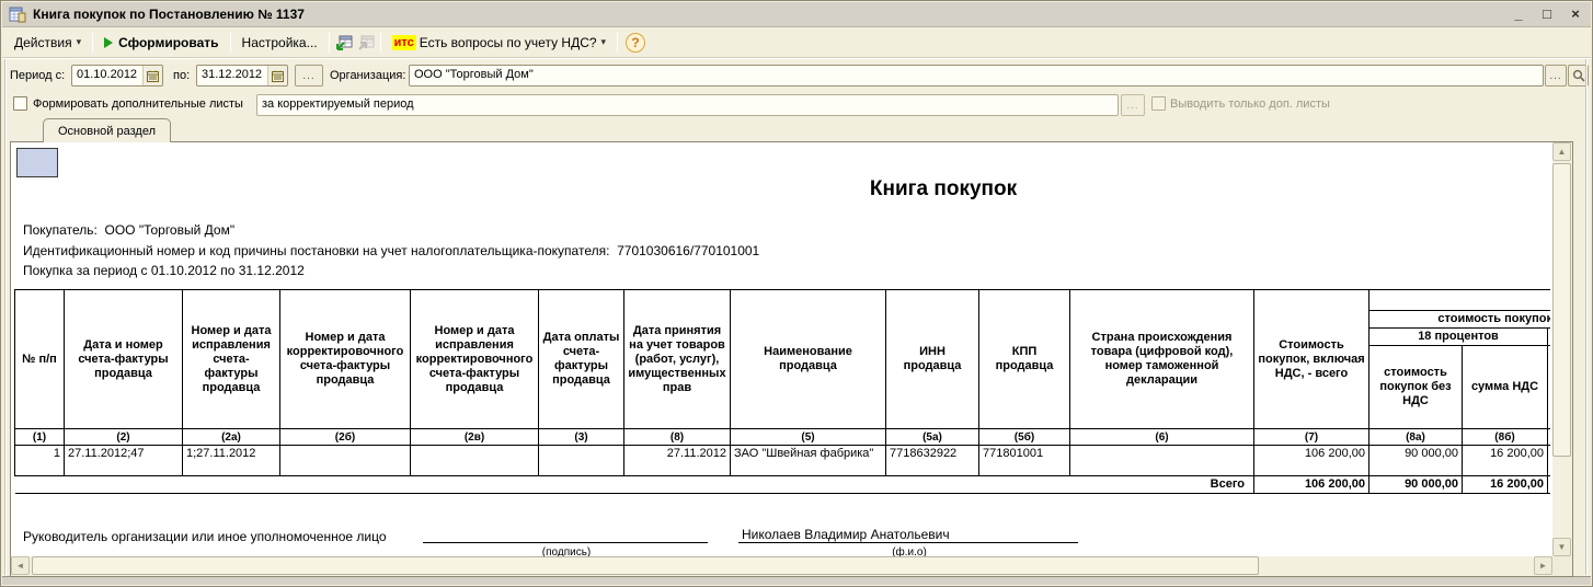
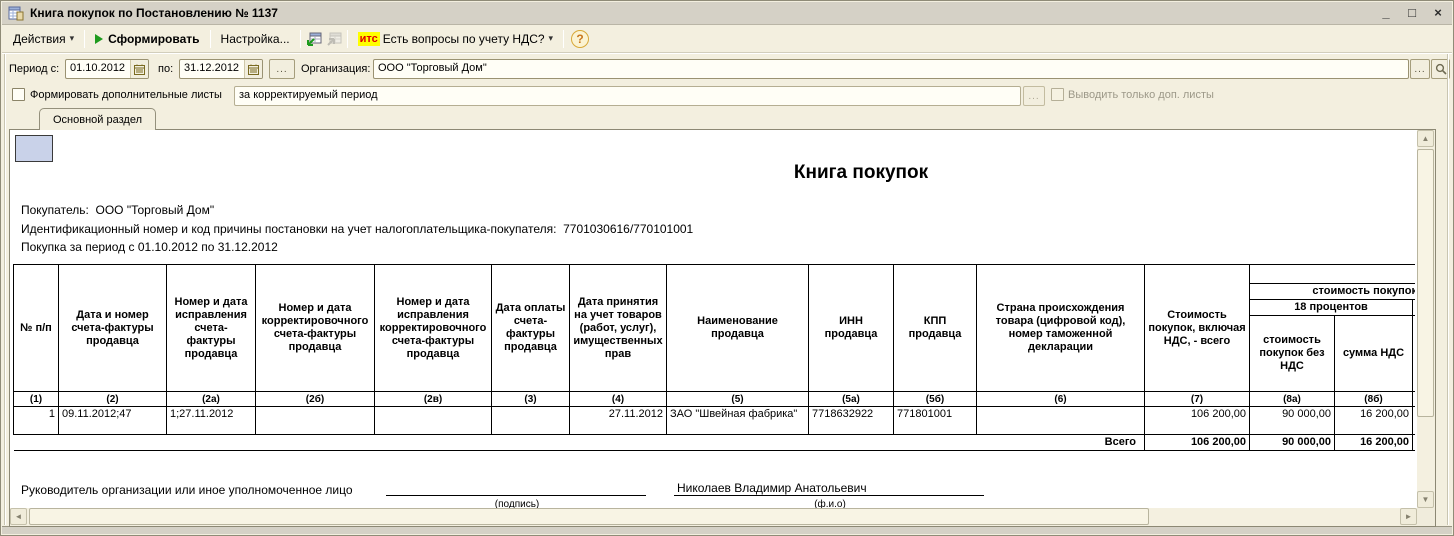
  Книга покупок по Постановлению № 1137
  _
  □
  ×
  Действия
  ▾
  Сформировать
  Настройка...
  итс
  Есть вопросы по учету НДС?
  ▾
  ?
  Период с:
  01.10.2012
  по:
  31.12.2012
  ...
  Организация:
  ООО "Торговый Дом"
  ...
  Формировать дополнительные листы
  за корректируемый период
  ...
  Выводить только доп. листы
  Основной раздел
  Книга покупок
  Покупатель: ООО "Торговый Дом"
  Идентификационный номер и код причины постановки на учет налогоплательщика-покупателя: 7701030616/770101001
  Покупка за период с 01.10.2012 по 31.12.2012
  № п/п	Дата и номер счета-фактуры продавца	Номер и дата исправления счета-фактуры продавца	Номер и дата корректировочного счета-фактуры продавца	Номер и дата исправления корректировочного счета-фактуры продавца	Дата оплаты счета-фактуры продавца	Дата принятия на учет товаров (работ, услуг), имущественных прав	Наименование продавца	ИНН продавца	КПП продавца	Страна происхождения товара (цифровой код), номер таможенной декларации	Стоимость покупок, включая НДС, - всего
  стоимость покупок
  18 процентов
  стоимость покупок без НДС	сумма НДС
- (1)	(2)	(2а)	(2б)	(2в)	(3)	(8)	(5)	(5а)	(5б)	(6)	(7)	(8а)	(8б)
+ (1)	(2)	(2а)	(2б)	(2в)	(3)	(4)	(5)	(5а)	(5б)	(6)	(7)	(8а)	(8б)
- 1	27.11.2012;47	1;27.11.2012				27.11.2012	ЗАО "Швейная фабрика"	7718632922	771801001		106 200,00	90 000,00	16 200,00
+ 1	09.11.2012;47	1;27.11.2012				27.11.2012	ЗАО "Швейная фабрика"	7718632922	771801001		106 200,00	90 000,00	16 200,00
  Всего	106 200,00	90 000,00	16 200,00
  Руководитель организации или иное уполномоченное лицо
  (подпись)
  Николаев Владимир Анатольевич
  (ф.и.о)
  ▲
  ▼
  ◄
  ►
